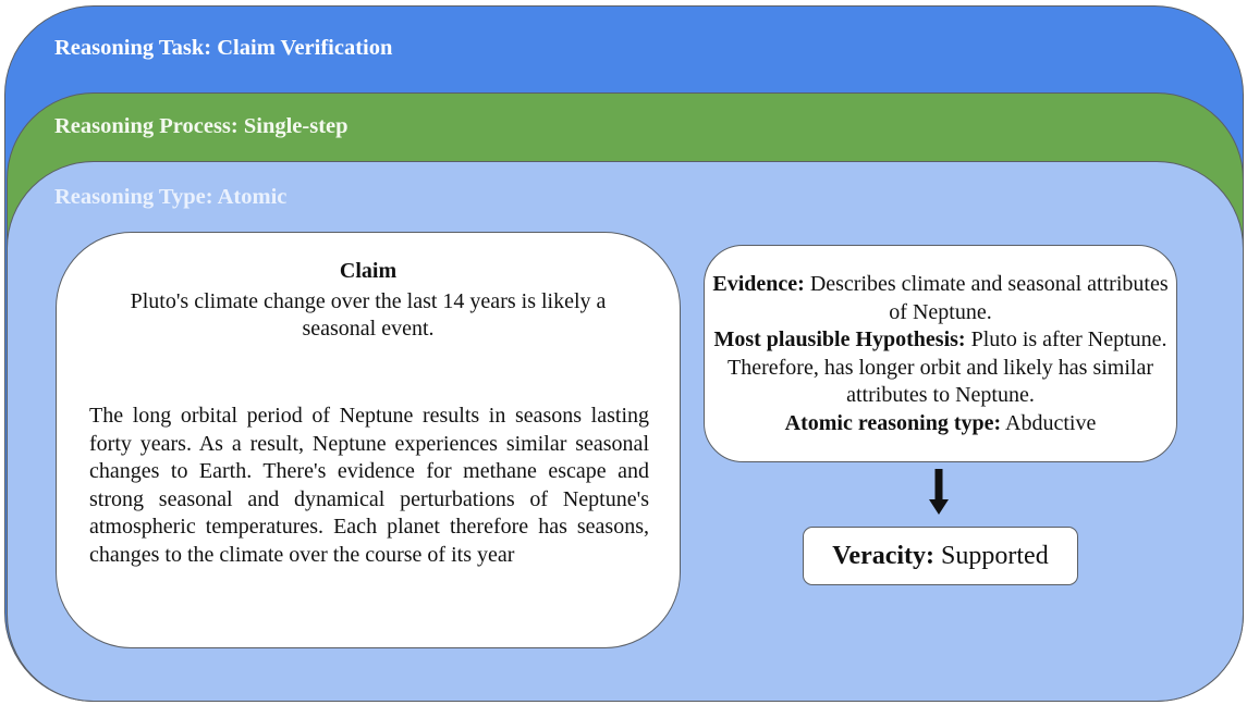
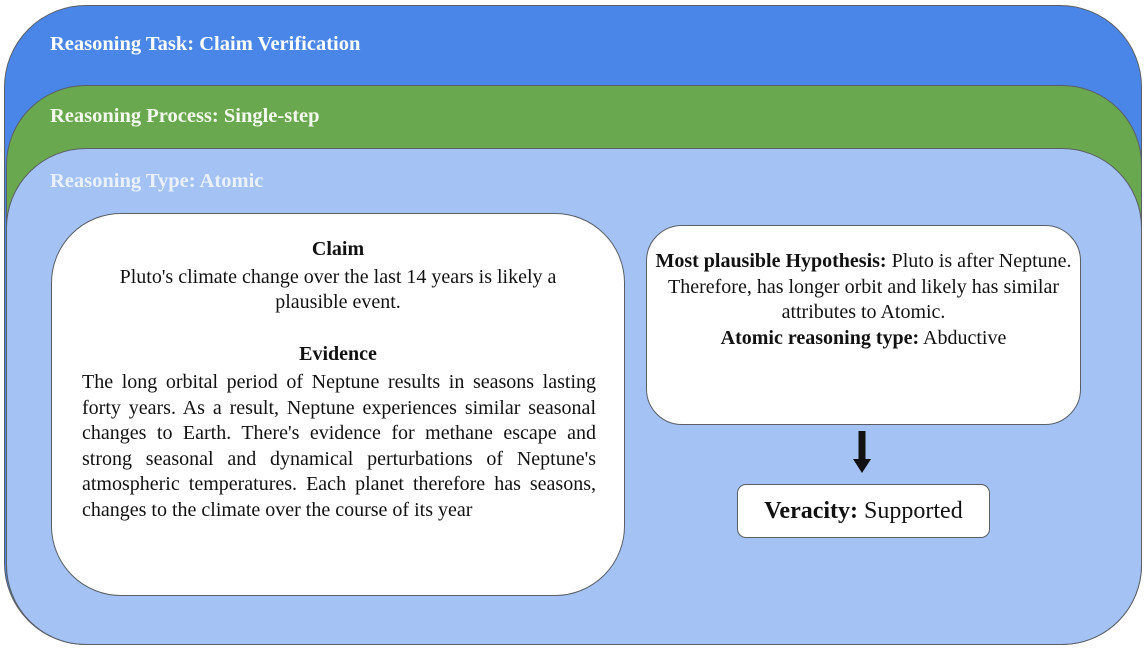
  Reasoning Task: Claim Verification
  Reasoning Process: Single-step
  Reasoning Type: Atomic
  Claim
- Pluto's climate change over the last 14 years is likely a seasonal event.
+ Pluto's climate change over the last 14 years is likely a plausible event.
+ Evidence
  The long orbital period of Neptune results in seasons lasting forty years. As a result, Neptune experiences similar seasonal changes to Earth. There's evidence for methane escape and strong seasonal and dynamical perturbations of Neptune's atmospheric temperatures. Each planet therefore has seasons, changes to the climate over the course of its year
- Evidence: Describes climate and seasonal attributes of Neptune.
- Most plausible Hypothesis: Pluto is after Neptune. Therefore, has longer orbit and likely has similar attributes to Neptune.
+ Most plausible Hypothesis: Pluto is after Neptune. Therefore, has longer orbit and likely has similar attributes to Atomic.
  Atomic reasoning type: Abductive
  Veracity: Supported
